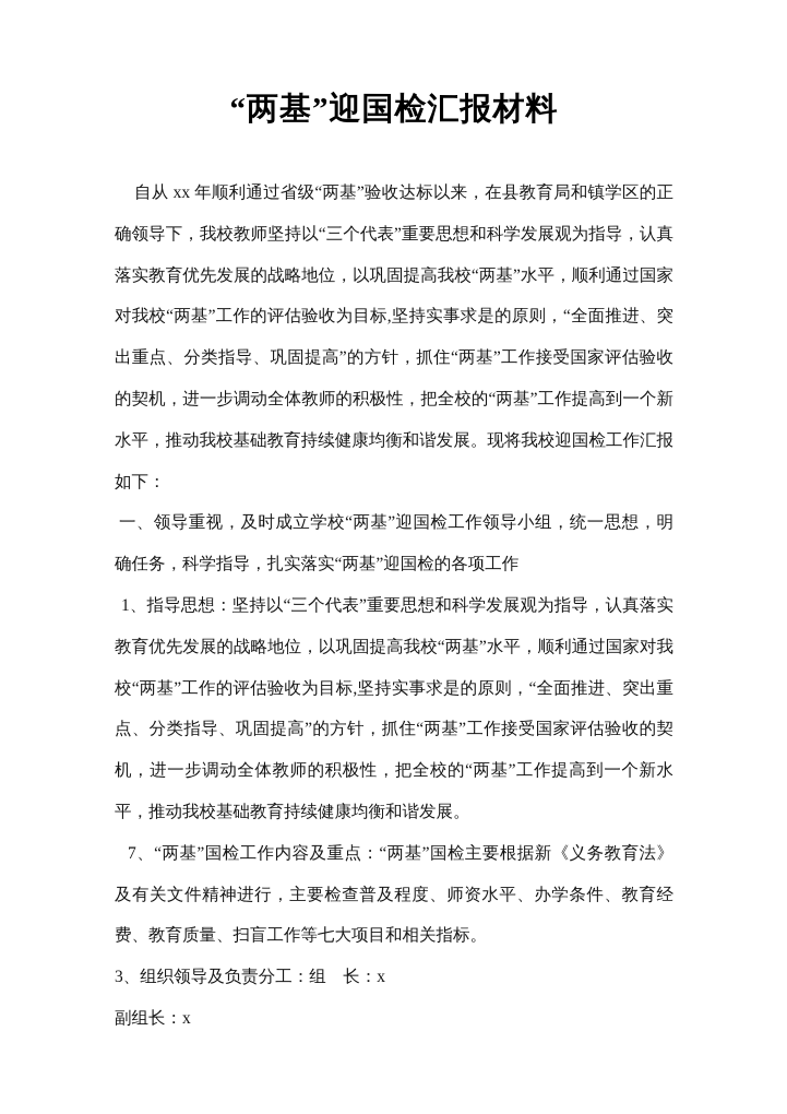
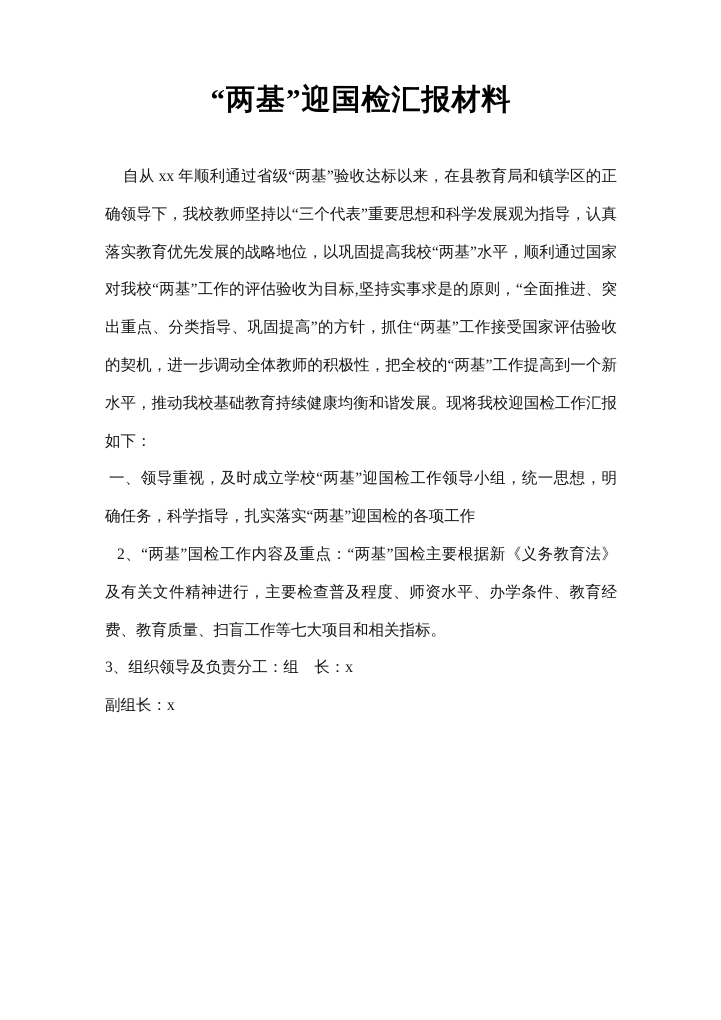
  “两基”迎国检汇报材料
  自从 xx 年顺利通过省级“两基”验收达标以来，在县教育局和镇学区的正确领导下，我校教师坚持以“三个代表”重要思想和科学发展观为指导，认真落实教育优先发展的战略地位，以巩固提高我校“两基”水平，顺利通过国家对我校“两基”工作的评估验收为目标,坚持实事求是的原则，“全面推进、突出重点、分类指导、巩固提高”的方针，抓住“两基”工作接受国家评估验收的契机，进一步调动全体教师的积极性，把全校的“两基”工作提高到一个新水平，推动我校基础教育持续健康均衡和谐发展。现将我校迎国检工作汇报如下：
  一、领导重视，及时成立学校“两基”迎国检工作领导小组，统一思想，明确任务，科学指导，扎实落实“两基”迎国检的各项工作
- 1、指导思想：坚持以“三个代表”重要思想和科学发展观为指导，认真落实教育优先发展的战略地位，以巩固提高我校“两基”水平，顺利通过国家对我校“两基”工作的评估验收为目标,坚持实事求是的原则，“全面推进、突出重点、分类指导、巩固提高”的方针，抓住“两基”工作接受国家评估验收的契机，进一步调动全体教师的积极性，把全校的“两基”工作提高到一个新水平，推动我校基础教育持续健康均衡和谐发展。
- 7、“两基”国检工作内容及重点：“两基”国检主要根据新《义务教育法》及有关文件精神进行，主要检查普及程度、师资水平、办学条件、教育经费、教育质量、扫盲工作等七大项目和相关指标。
+ 2、“两基”国检工作内容及重点：“两基”国检主要根据新《义务教育法》及有关文件精神进行，主要检查普及程度、师资水平、办学条件、教育经费、教育质量、扫盲工作等七大项目和相关指标。
  3、组织领导及负责分工：组 长：x
  副组长：x
